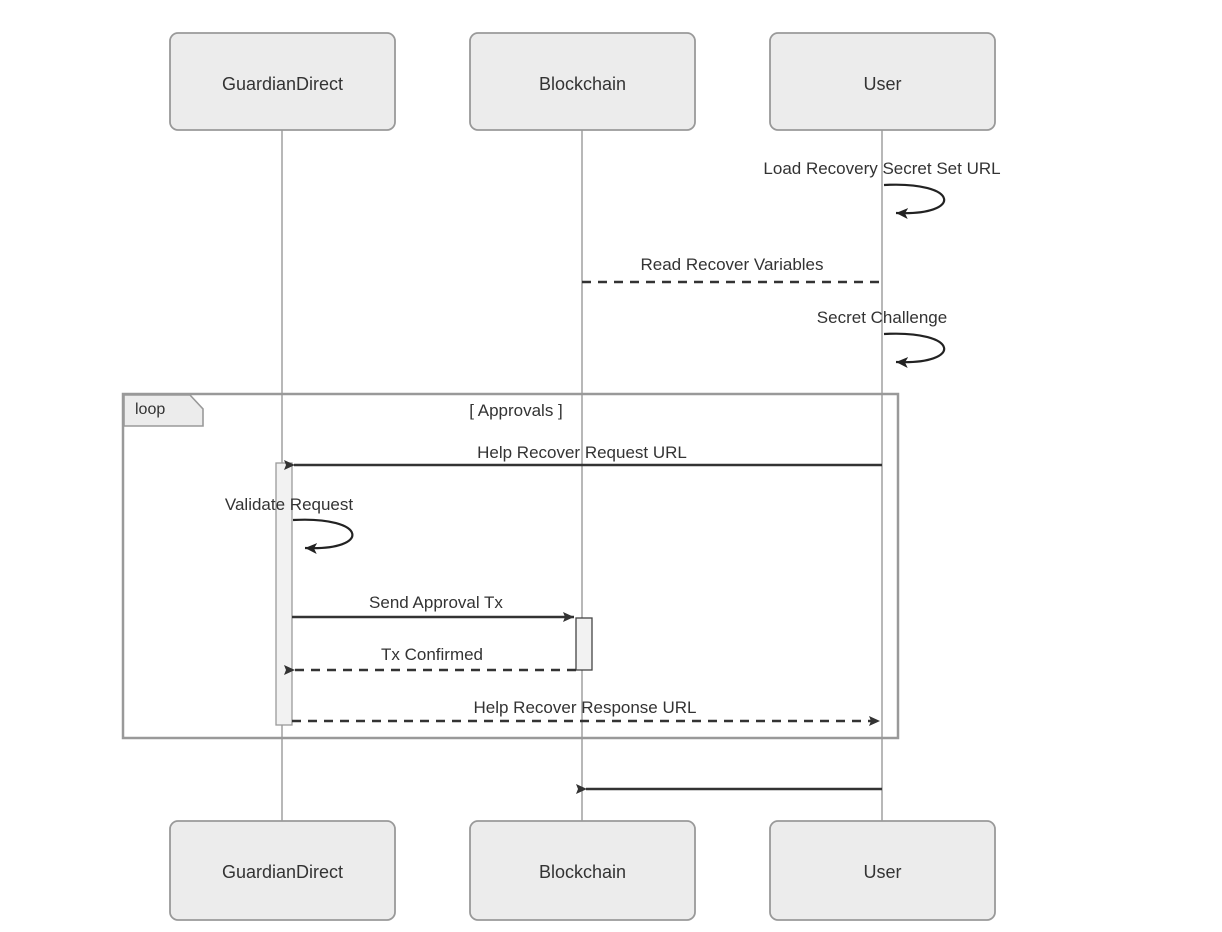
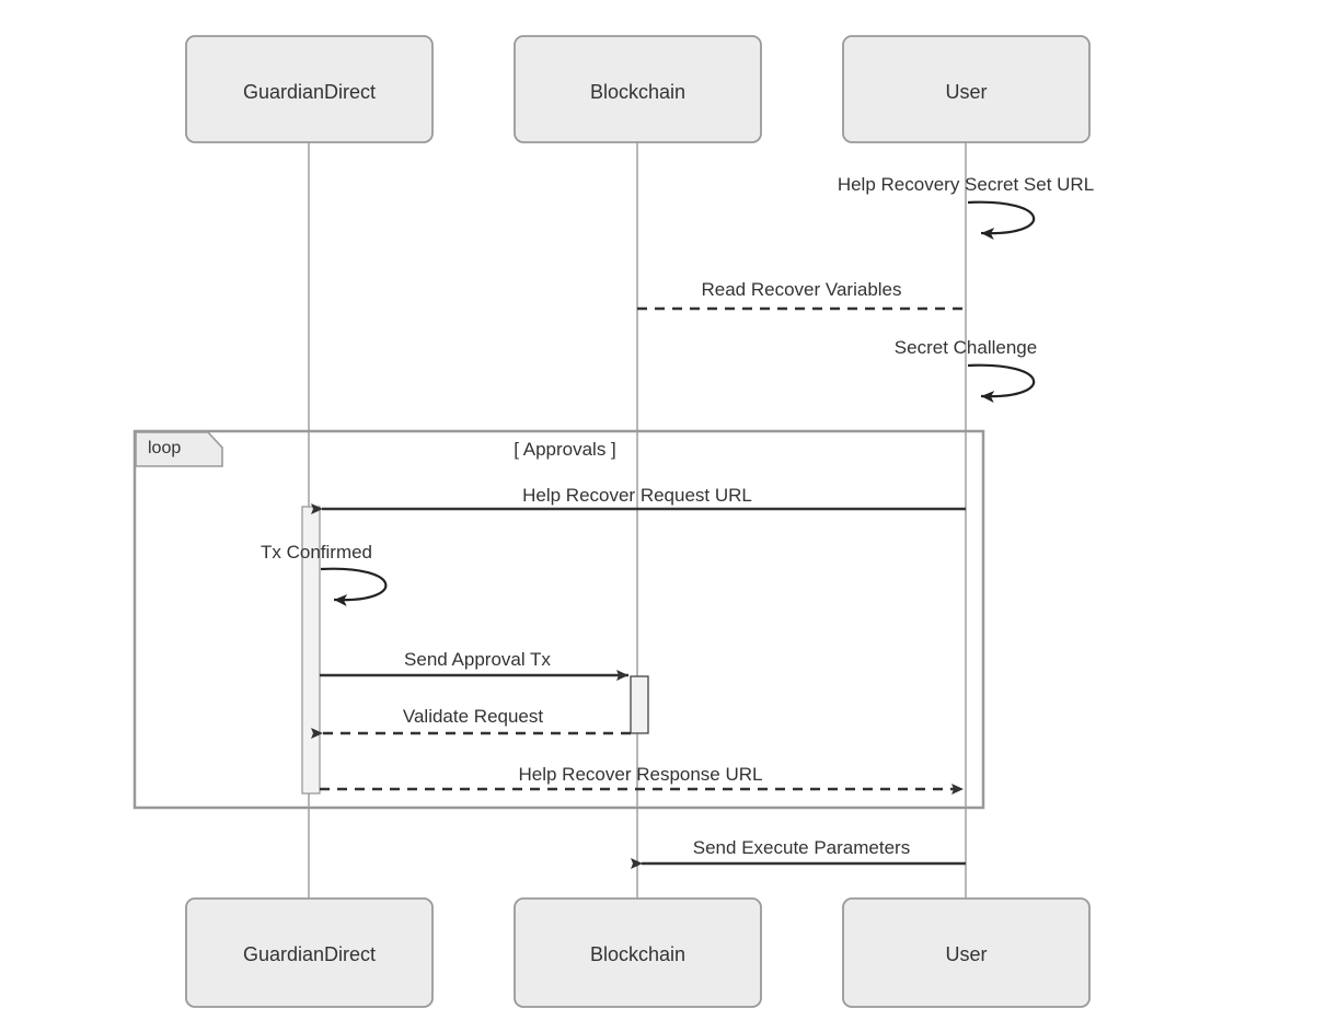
  GuardianDirect
  Blockchain
  User
  GuardianDirect
  Blockchain
  User
  loop
  [ Approvals ]
- Load Recovery Secret Set URL
+ Help Recovery Secret Set URL
  Read Recover Variables
  Secret Challenge
  Help Recover Request URL
- Validate Request
+ Tx Confirmed
  Send Approval Tx
- Tx Confirmed
+ Validate Request
  Help Recover Response URL
+ Send Execute Parameters
